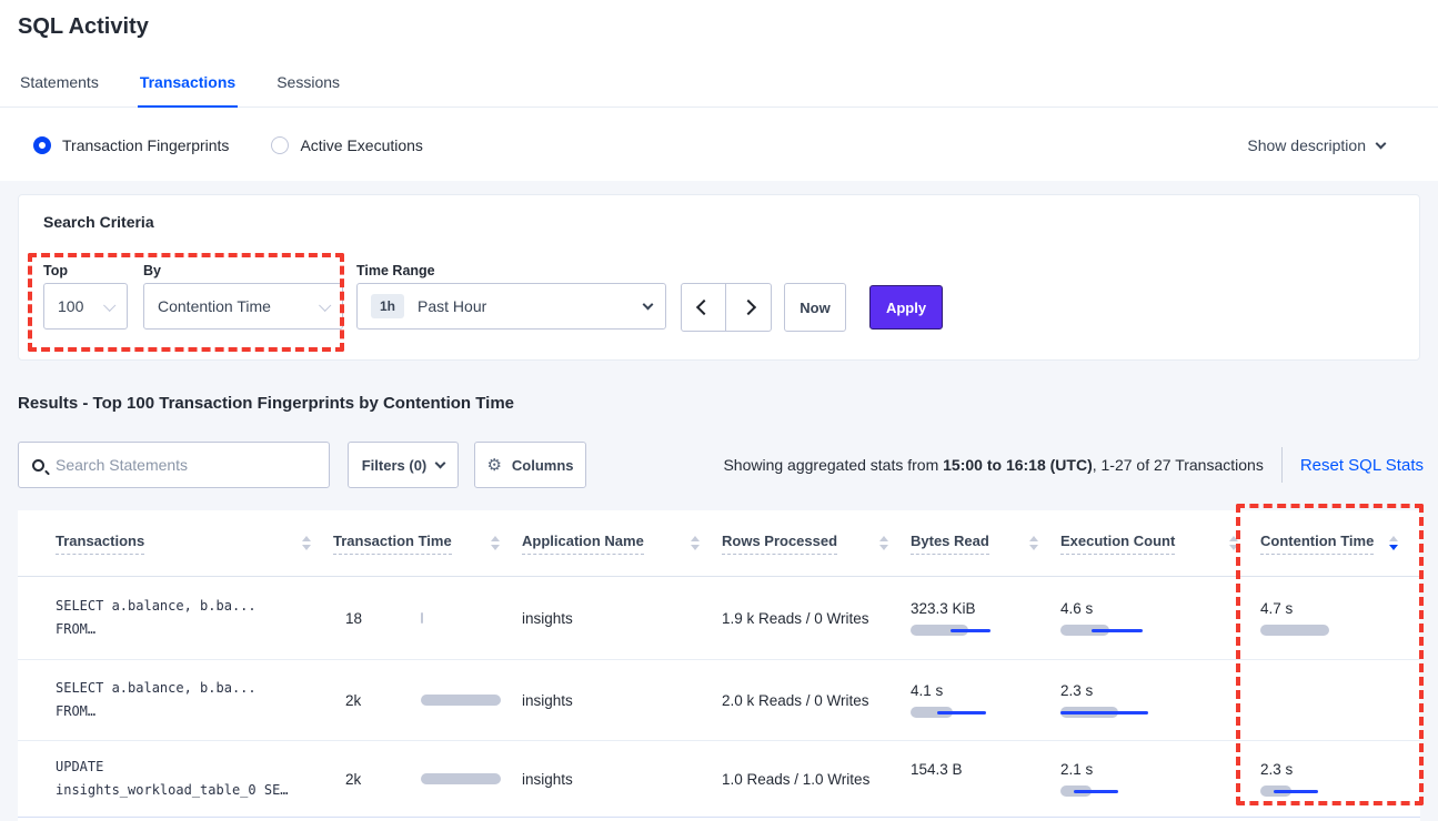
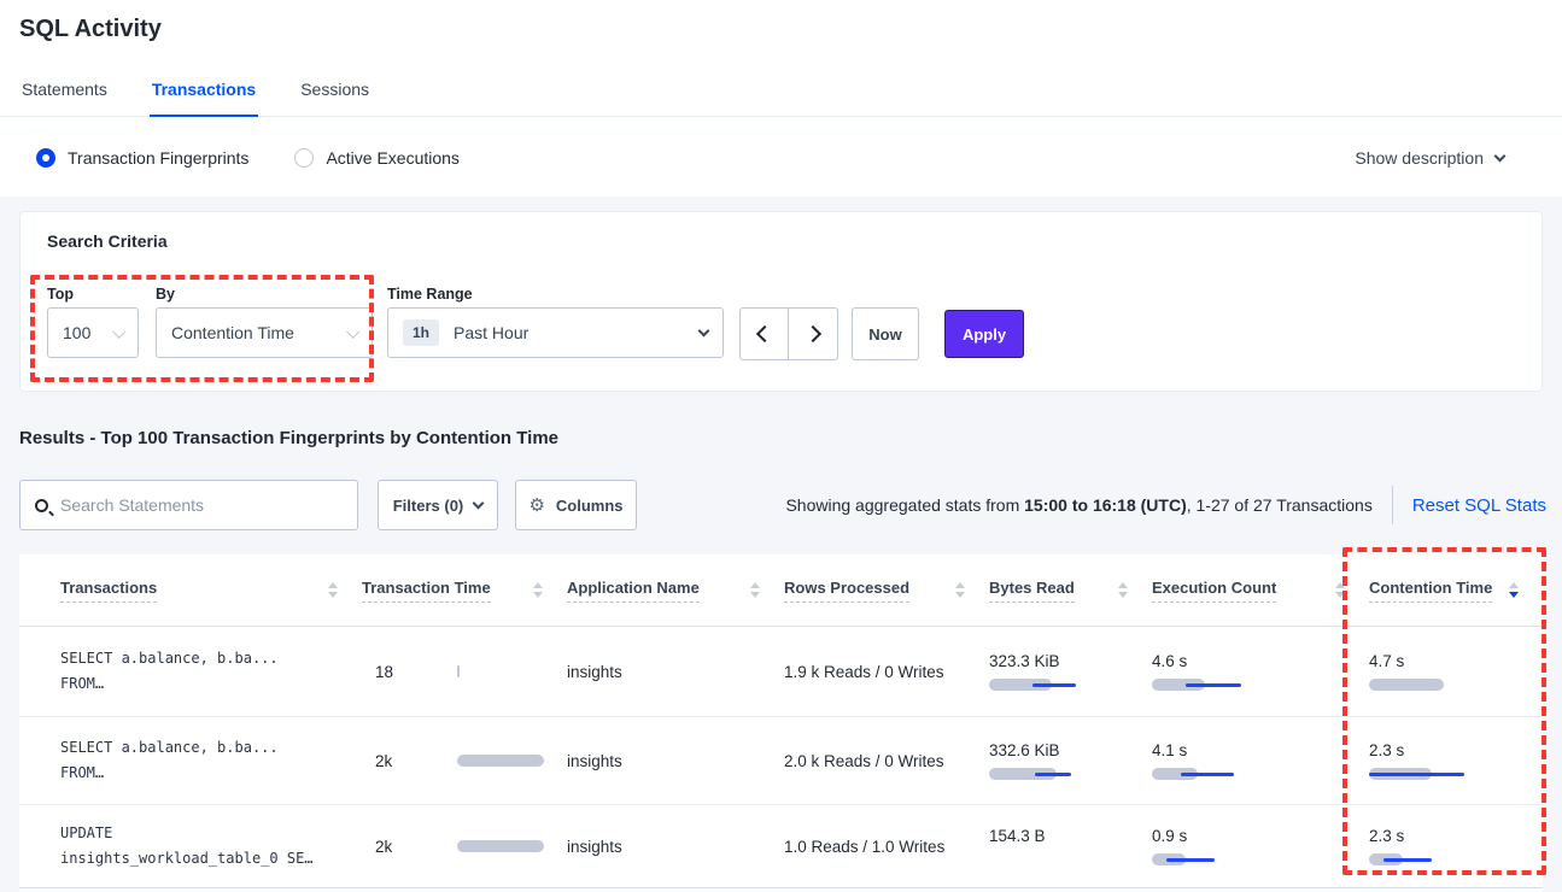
  SQL Activity
  Statements
  Transactions
  Sessions
  Transaction Fingerprints
  Active Executions
  Show description
  Search Criteria
  Top
  By
  Time Range
  100
  Contention Time
  1h
  Past Hour
  Now
  Apply
  Results - Top 100 Transaction Fingerprints by Contention Time
  Search Statements
  Filters (0)
  ⚙
  Columns
  Showing aggregated stats from 15:00 to 16:18 (UTC), 1-27 of 27 Transactions
  Reset SQL Stats
  Transactions
  Transaction Time
  Application Name
  Rows Processed
  Bytes Read
  Execution Count
  Contention Time
  SELECT a.balance, b.ba...
  FROM…
  18
  insights
  1.9 k Reads / 0 Writes
  323.3 KiB
  4.6 s
  4.7 s
  SELECT a.balance, b.ba...
  FROM…
  2k
  insights
  2.0 k Reads / 0 Writes
+ 332.6 KiB
  4.1 s
  2.3 s
  UPDATE
  insights_workload_table_0 SE…
  2k
  insights
  1.0 Reads / 1.0 Writes
  154.3 B
- 2.1 s
+ 0.9 s
  2.3 s
